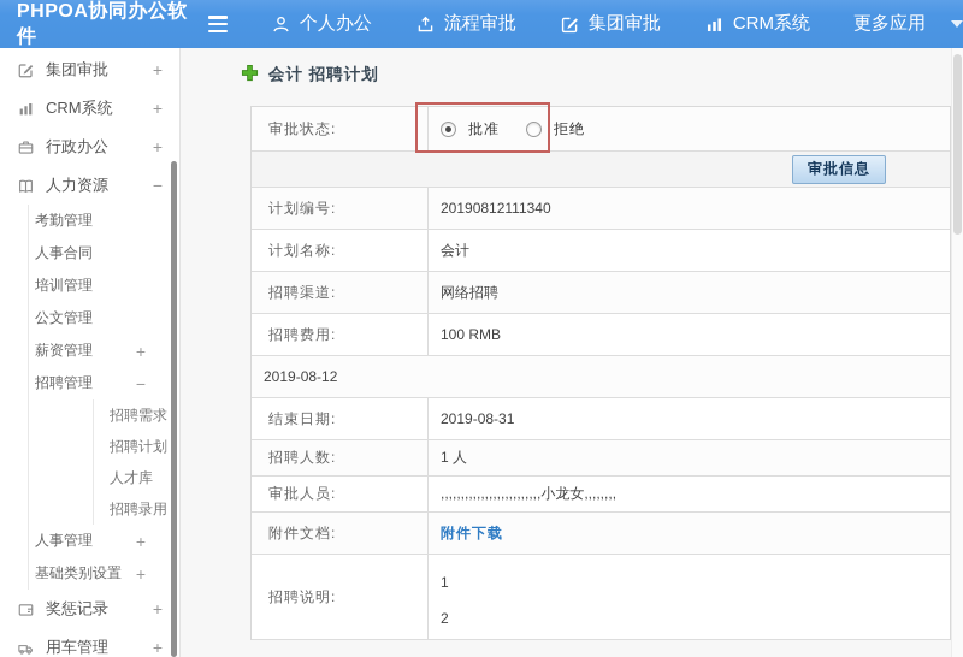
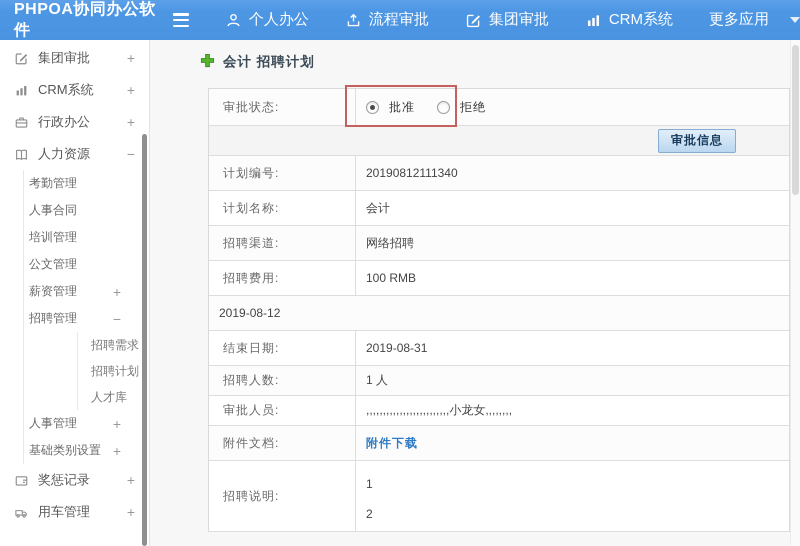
  PHPOA协同办公软件
  个人办公
  流程审批
  集团审批
  CRM系统
  更多应用
  集团审批
  +
  CRM系统
  +
  行政办公
  +
  人力资源
  −
  考勤管理
  人事合同
  培训管理
  公文管理
  薪资管理
  +
  招聘管理
  −
  招聘需求
  招聘计划
  人才库
- 招聘录用
  人事管理
  +
  基础类别设置
  +
  奖惩记录
  +
  用车管理
  +
  会计 招聘计划
  审批状态:
  批准
  拒绝
  审批信息
  计划编号:
  20190812111340
  计划名称:
  会计
  招聘渠道:
  网络招聘
  招聘费用:
  100 RMB
  2019-08-12
  结束日期:
  2019-08-31
  招聘人数:
  1 人
  审批人员:
  ,,,,,,,,,,,,,,,,,,,,,,,,,小龙女,,,,,,,,
  附件文档:
  附件下载
  招聘说明:
  1
  2
